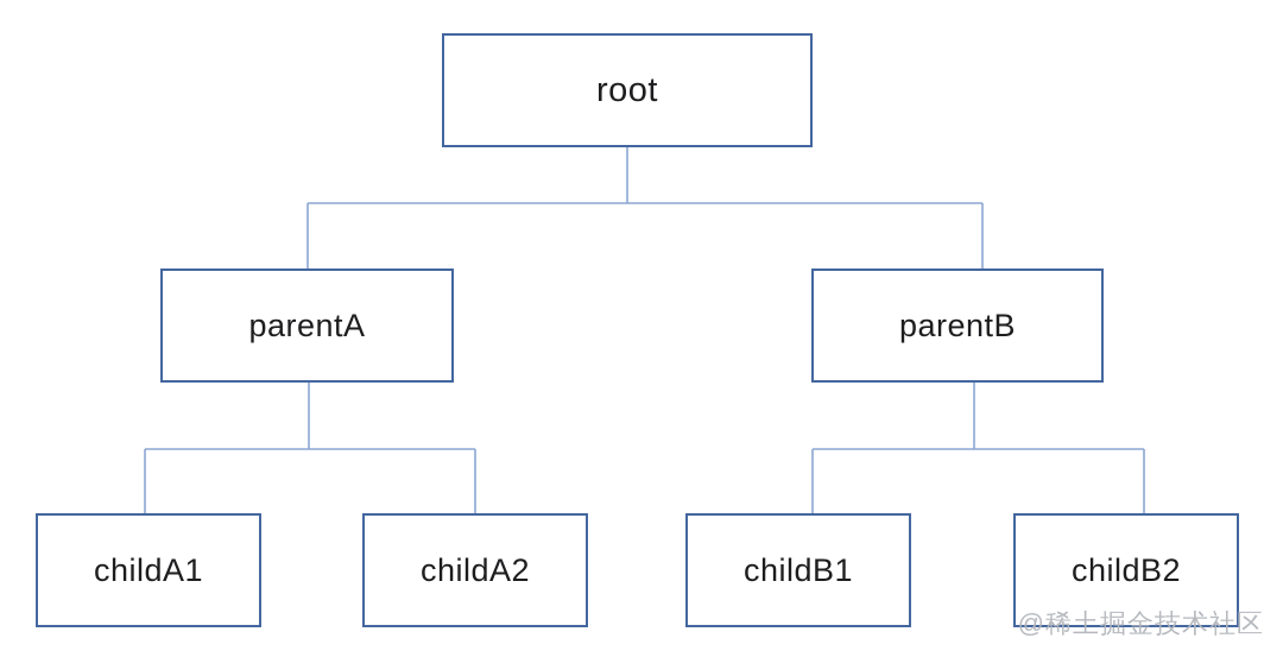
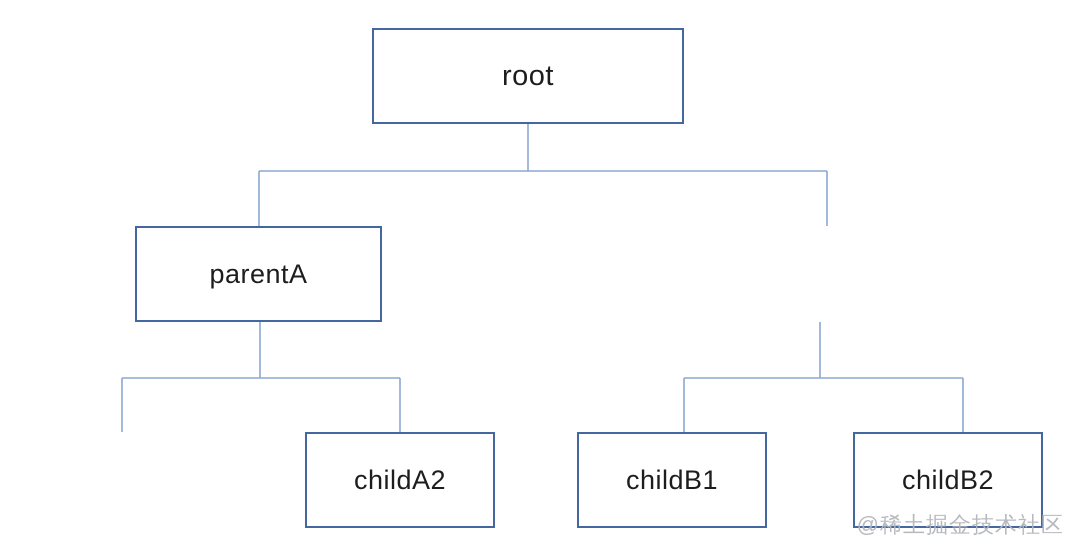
  root
  parentA
- parentB
- childA1
  childA2
  childB1
  childB2
  @稀土掘金技术社区
